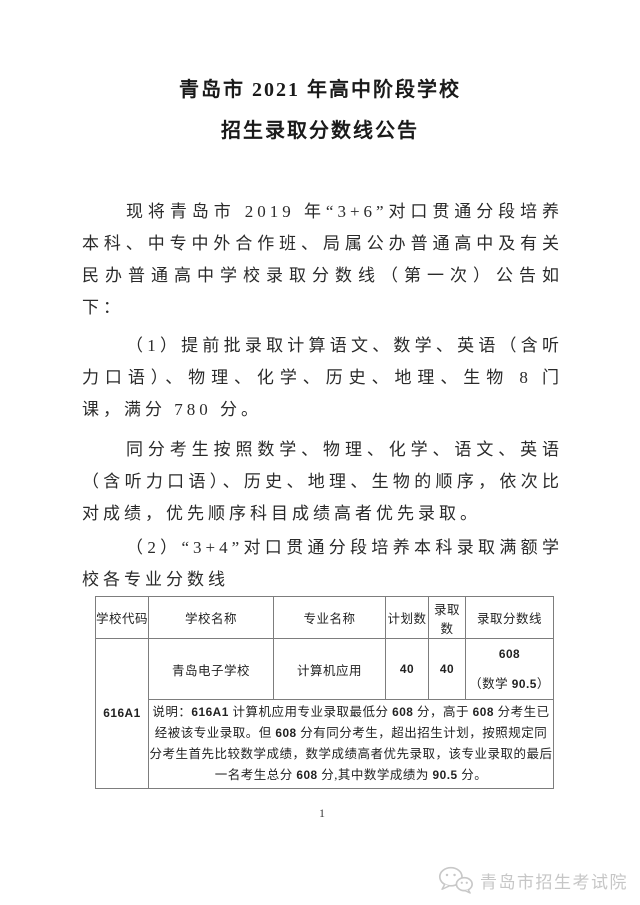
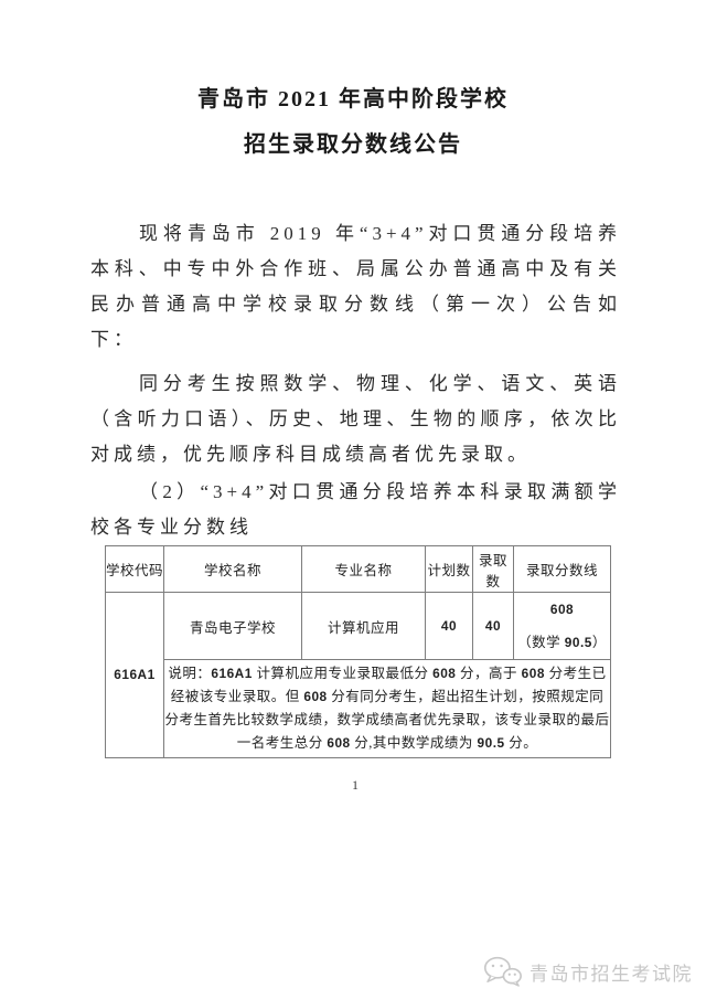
  青岛市 2021 年高中阶段学校
  招生录取分数线公告
- 现将青岛市 2019 年“3+6”对口贯通分段培养本科、中专中外合作班、局属公办普通高中及有关民办普通高中学校录取分数线（第一次）公告如下：
+ 现将青岛市 2019 年“3+4”对口贯通分段培养本科、中专中外合作班、局属公办普通高中及有关民办普通高中学校录取分数线（第一次）公告如下：
- （1）提前批录取计算语文、数学、英语（含听力口语）、物理、化学、历史、地理、生物 8 门课，满分 780 分。
  同分考生按照数学、物理、化学、语文、英语（含听力口语）、历史、地理、生物的顺序，依次比对成绩，优先顺序科目成绩高者优先录取。
  （2）“3+4”对口贯通分段培养本科录取满额学校各专业分数线
  学校代码	学校名称	专业名称	计划数	录取数	录取分数线
  616A1	青岛电子学校	计算机应用	40	40	608 （数学 90.5）
  说明：616A1 计算机应用专业录取最低分 608 分，高于 608 分考生已经被该专业录取。但 608 分有同分考生，超出招生计划，按照规定同分考生首先比较数学成绩，数学成绩高者优先录取，该专业录取的最后一名考生总分 608 分,其中数学成绩为 90.5 分。
  1
  青岛市招生考试院
